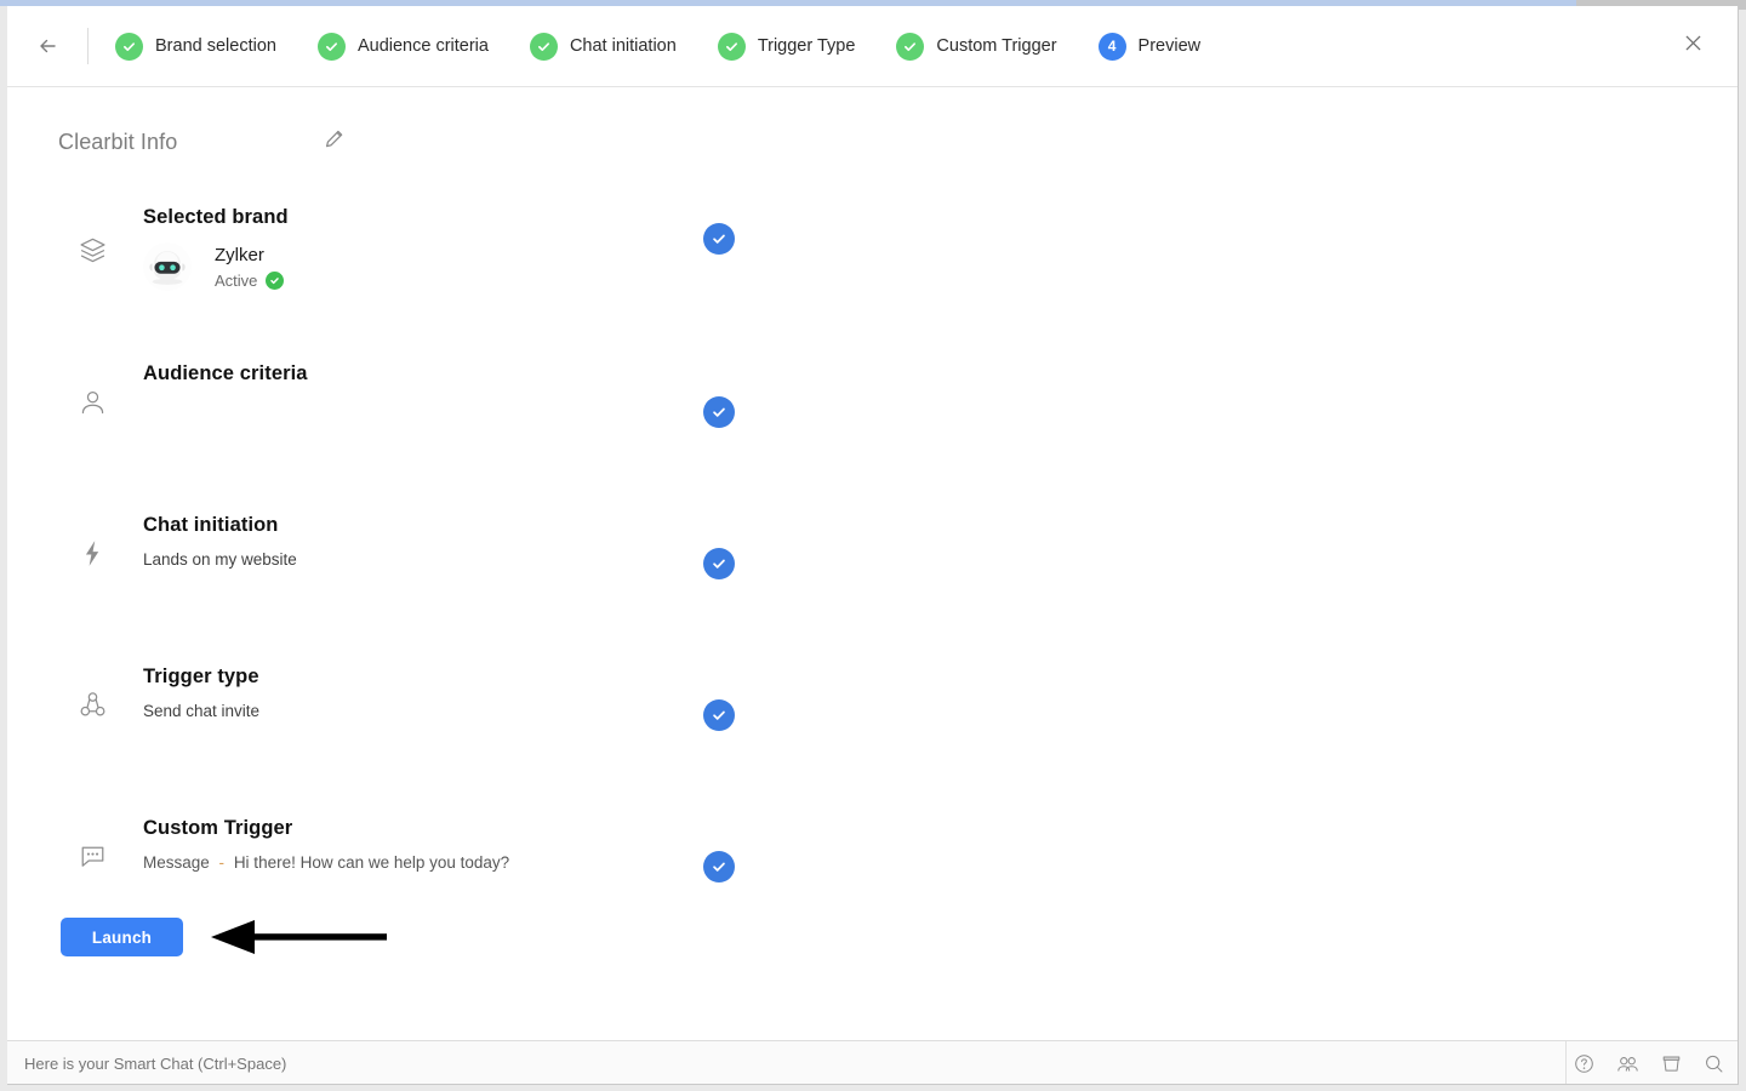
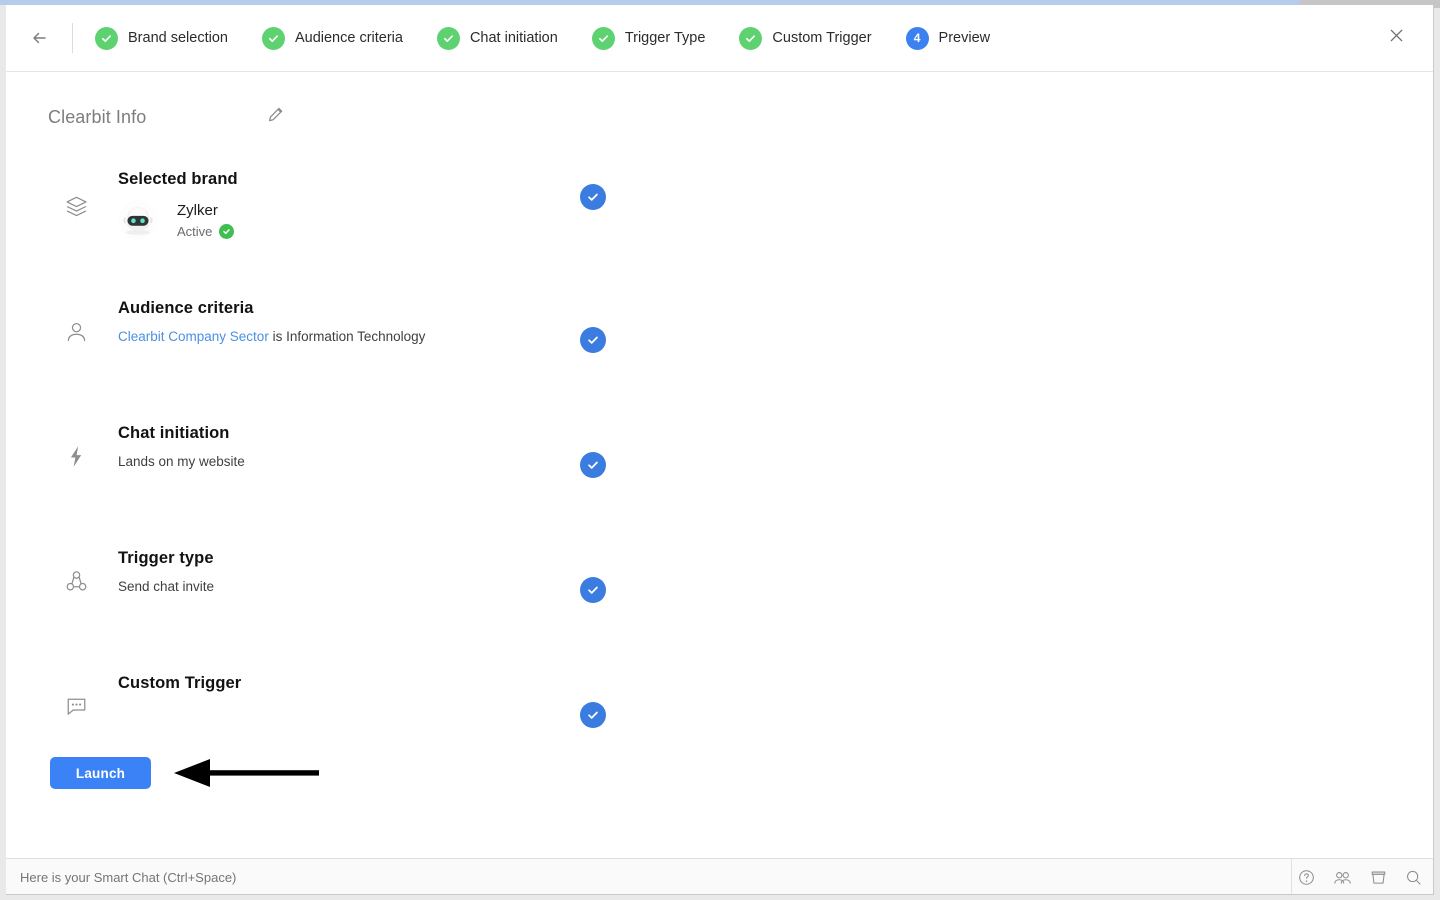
  Brand selection
  Audience criteria
  Chat initiation
  Trigger Type
  Custom Trigger
  4
  Preview
  Clearbit Info
  Selected brand
  Zylker
  Active
  Audience criteria
+ Clearbit Company Sector is Information Technology
  Chat initiation
  Lands on my website
  Trigger type
  Send chat invite
  Custom Trigger
- Message - Hi there! How can we help you today?
  Launch
  Here is your Smart Chat (Ctrl+Space)
